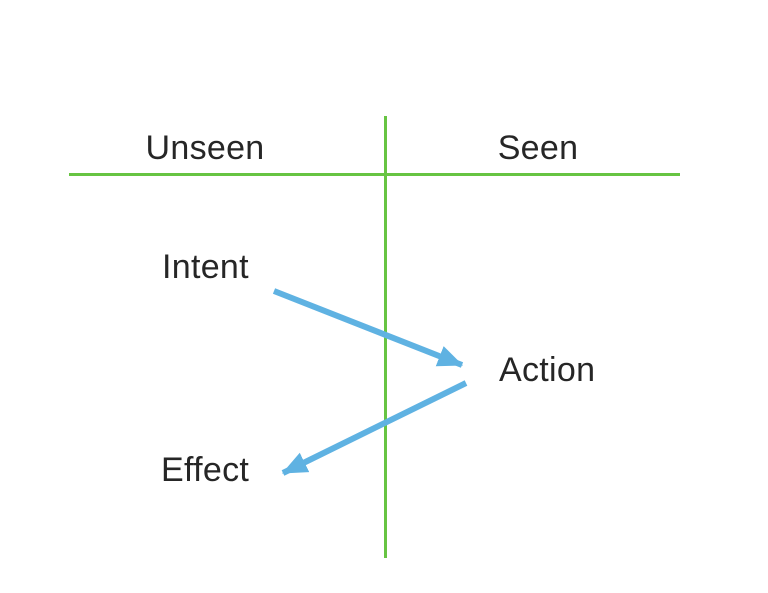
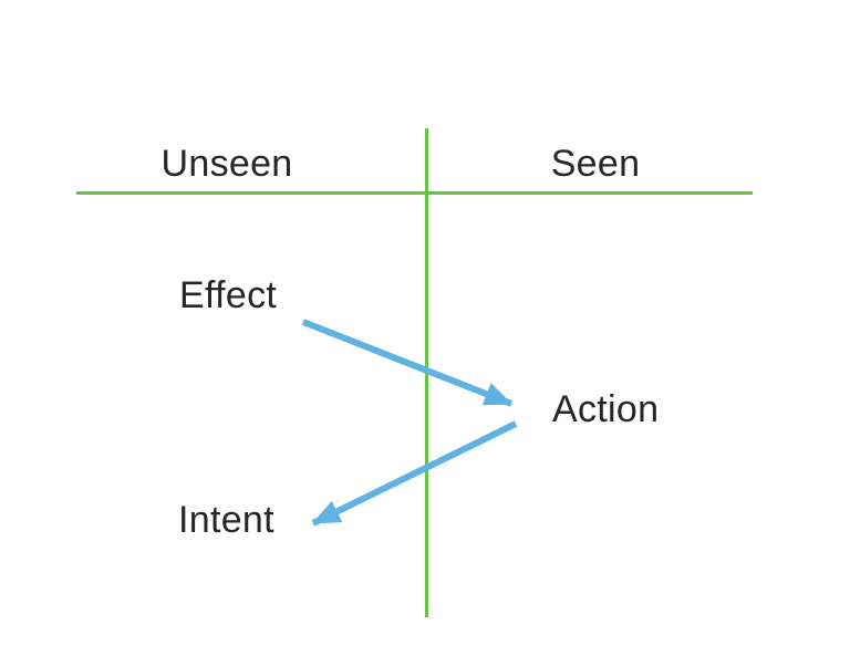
  Unseen
  Seen
- Intent
+ Effect
  Action
- Effect
+ Intent
